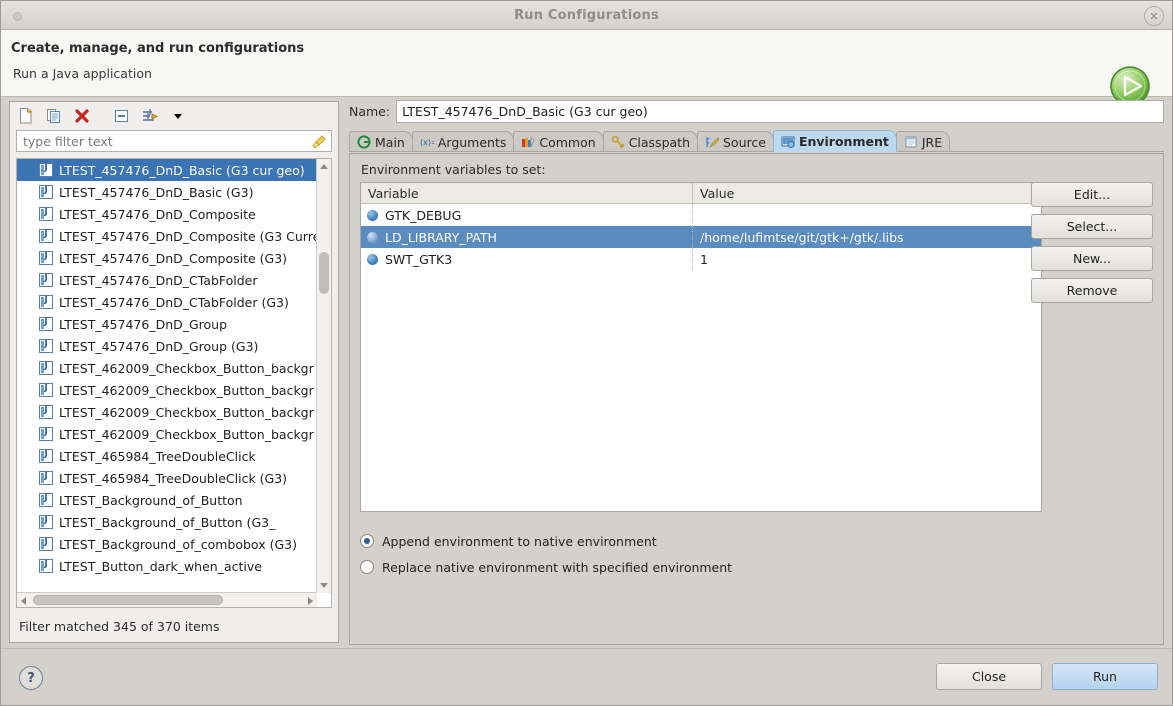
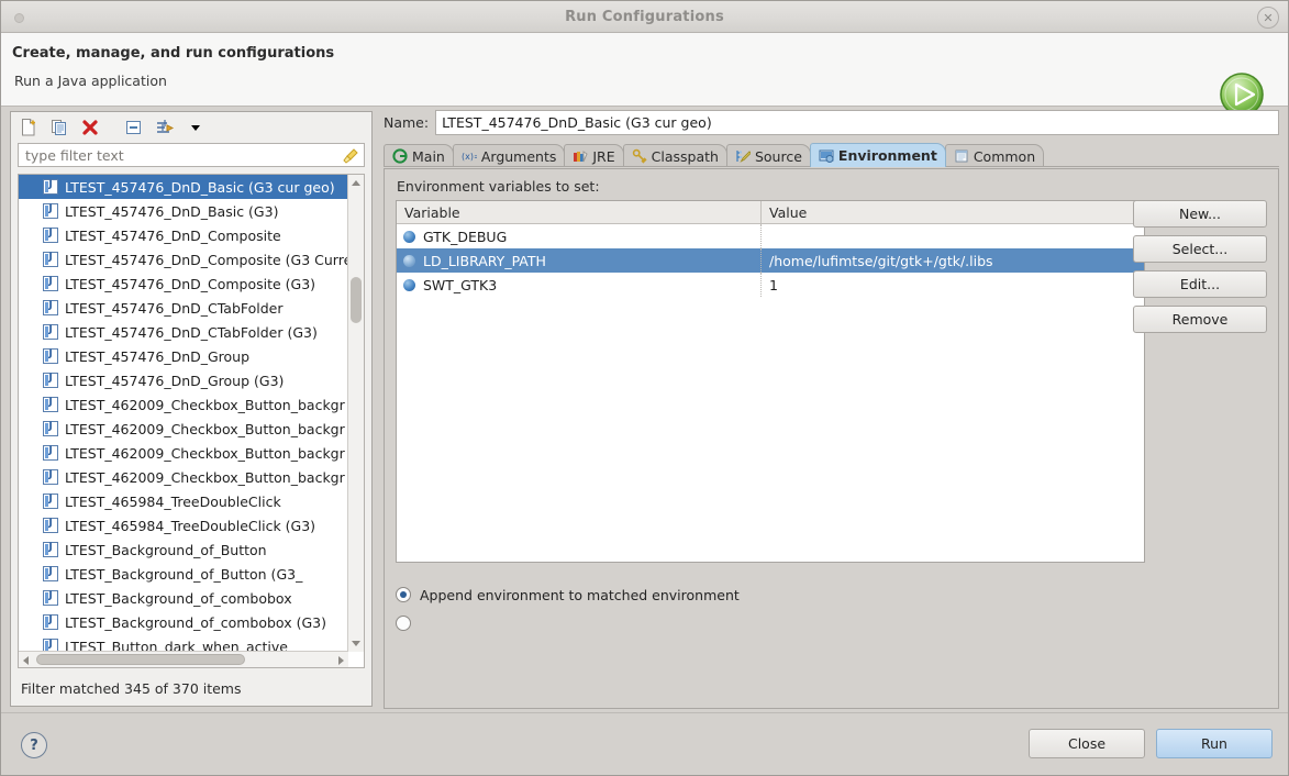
  Run Configurations
  ✕
  Create, manage, and run configurations
  Run a Java application
  type filter text
  LTEST_457476_DnD_Basic (G3 cur geo)
  LTEST_457476_DnD_Basic (G3)
  LTEST_457476_DnD_Composite
  LTEST_457476_DnD_Composite (G3 Curr
  LTEST_457476_DnD_Composite (G3)
  LTEST_457476_DnD_CTabFolder
  LTEST_457476_DnD_CTabFolder (G3)
  LTEST_457476_DnD_Group
  LTEST_457476_DnD_Group (G3)
  LTEST_462009_Checkbox_Button_backgr
  LTEST_462009_Checkbox_Button_backgr
  LTEST_462009_Checkbox_Button_backgr
  LTEST_462009_Checkbox_Button_backgr
  LTEST_465984_TreeDoubleClick
  LTEST_465984_TreeDoubleClick (G3)
  LTEST_Background_of_Button
  LTEST_Background_of_Button (G3_
+ LTEST_Background_of_combobox
  LTEST_Background_of_combobox (G3)
  LTEST_Button_dark_when_active
  Filter matched 345 of 370 items
  Name:
  LTEST_457476_DnD_Basic (G3 cur geo)
  Main
  (x)
  Arguments
- Common
+ JRE
  Classpath
  Source
  Environment
- JRE
+ Common
  Environment variables to set:
  Variable
  Value
  GTK_DEBUG
  LD_LIBRARY_PATH
  /home/lufimtse/git/gtk+/gtk/.libs
  SWT_GTK3
  1
- Edit...
+ New...
  Select...
- New...
+ Edit...
  Remove
- Append environment to native environment
+ Append environment to matched environment
- Replace native environment with specified environment
  ?
  Close
  Run
